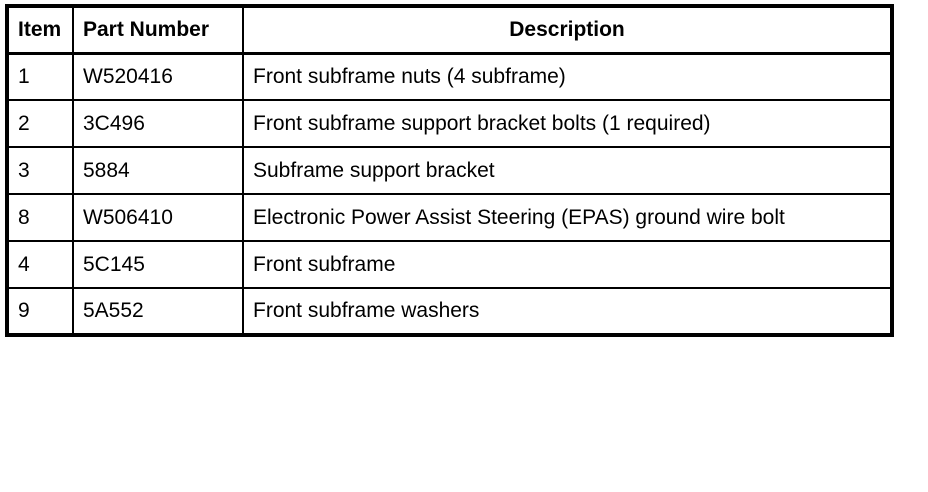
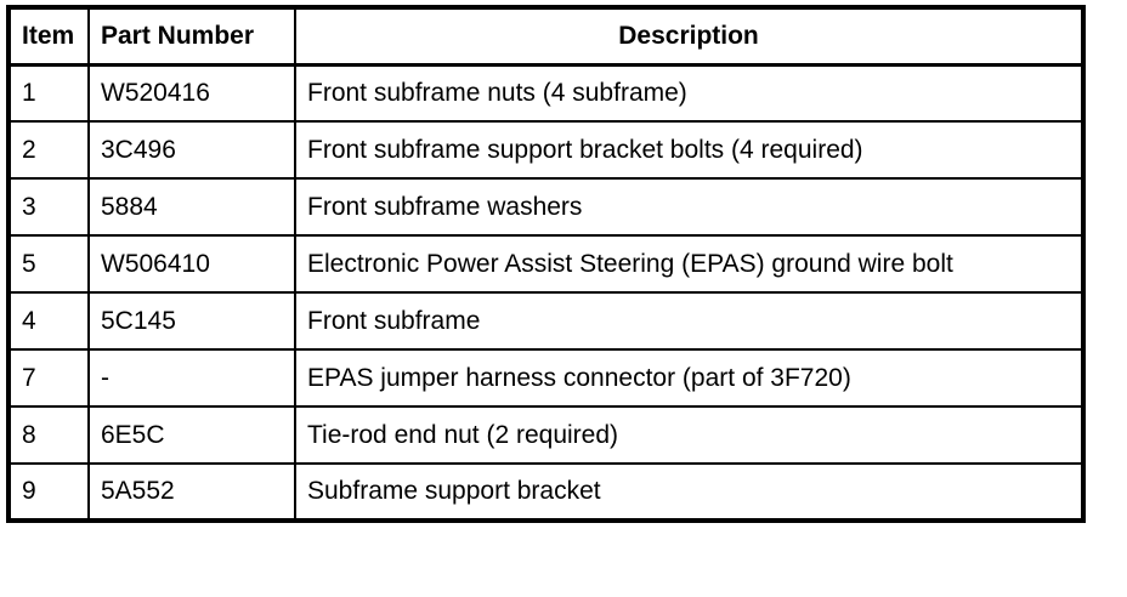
  Item	Part Number	Description
  1	W520416	Front subframe nuts (4 subframe)
- 2	3C496	Front subframe support bracket bolts (1 required)
+ 2	3C496	Front subframe support bracket bolts (4 required)
- 3	5884	Subframe support bracket
+ 3	5884	Front subframe washers
- 8	W506410	Electronic Power Assist Steering (EPAS) ground wire bolt
+ 5	W506410	Electronic Power Assist Steering (EPAS) ground wire bolt
  4	5C145	Front subframe
+ 7	-	EPAS jumper harness connector (part of 3F720)
+ 8	6E5C	Tie-rod end nut (2 required)
- 9	5A552	Front subframe washers
+ 9	5A552	Subframe support bracket
